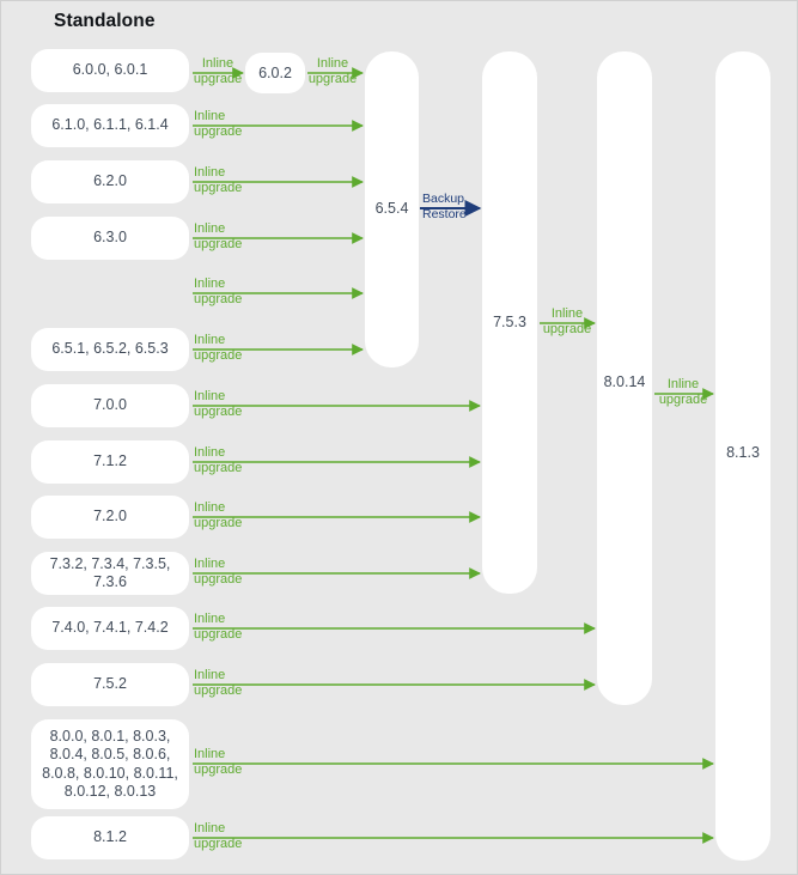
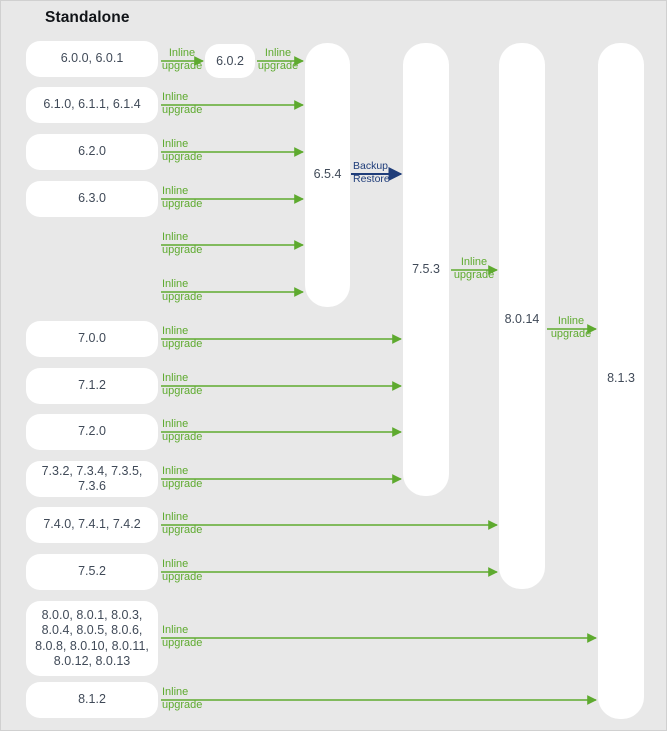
  Standalone
  6.0.0, 6.0.1
  6.1.0, 6.1.1, 6.1.4
  6.2.0
  6.3.0
- 6.5.1, 6.5.2, 6.5.3
  7.0.0
  7.1.2
  7.2.0
  7.3.2, 7.3.4, 7.3.5, 7.3.6
  7.4.0, 7.4.1, 7.4.2
  7.5.2
  8.0.0, 8.0.1, 8.0.3,
  8.0.4, 8.0.5, 8.0.6,
  8.0.8, 8.0.10, 8.0.11,
  8.0.12, 8.0.13
  8.1.2
  6.0.2
  6.5.4
  7.5.3
  8.0.14
  8.1.3
  Inline
  upgrade
  Inline
  upgrade
  Inline
  upgrade
  Inline
  upgrade
  Inline
  upgrade
  Inline
  upgrade
  Inline
  upgrade
  Backup
  Restore
  Inline
  upgrade
  Inline
  upgrade
  Inline
  upgrade
  Inline
  upgrade
  Inline
  upgrade
  Inline
  upgrade
  Inline
  upgrade
  Inline
  upgrade
  Inline
  upgrade
  Inline
  upgrade
